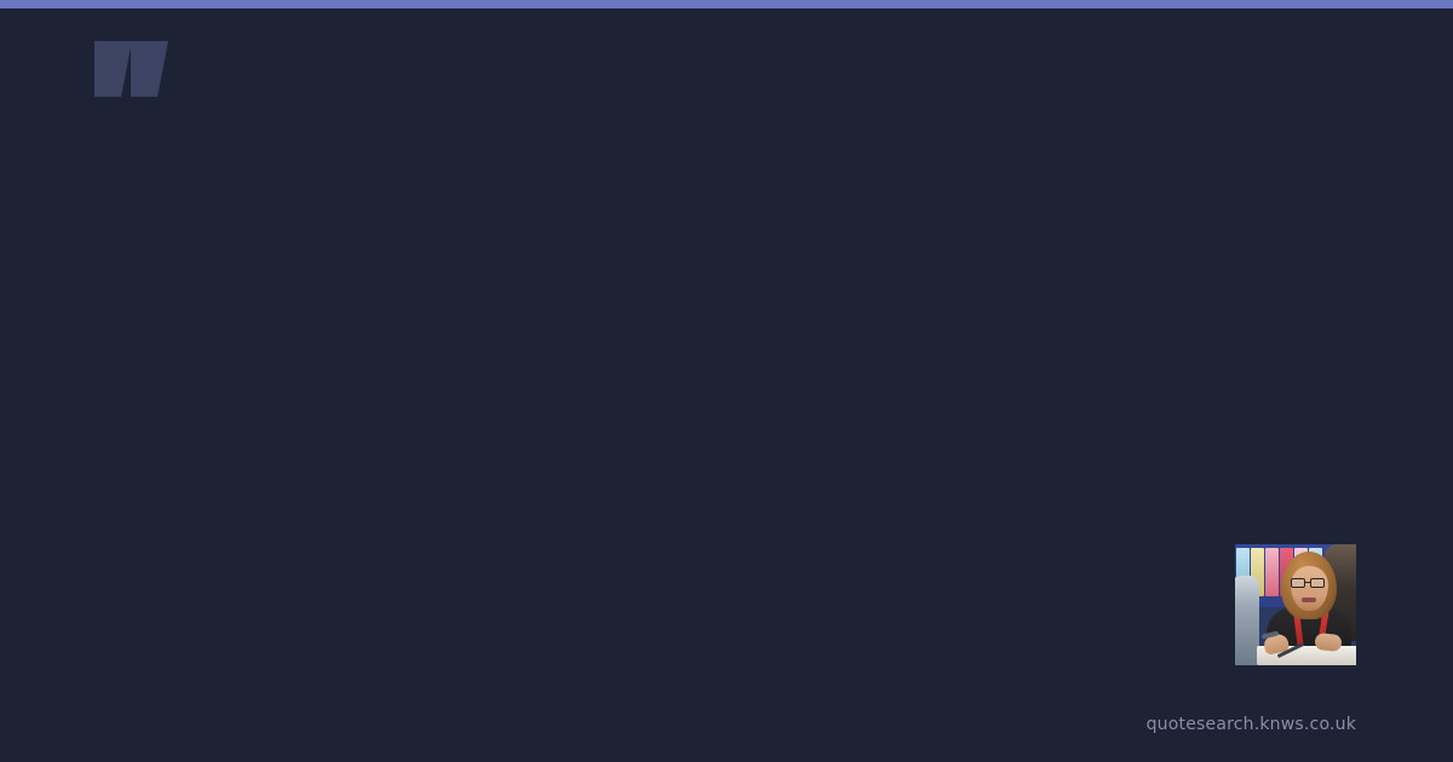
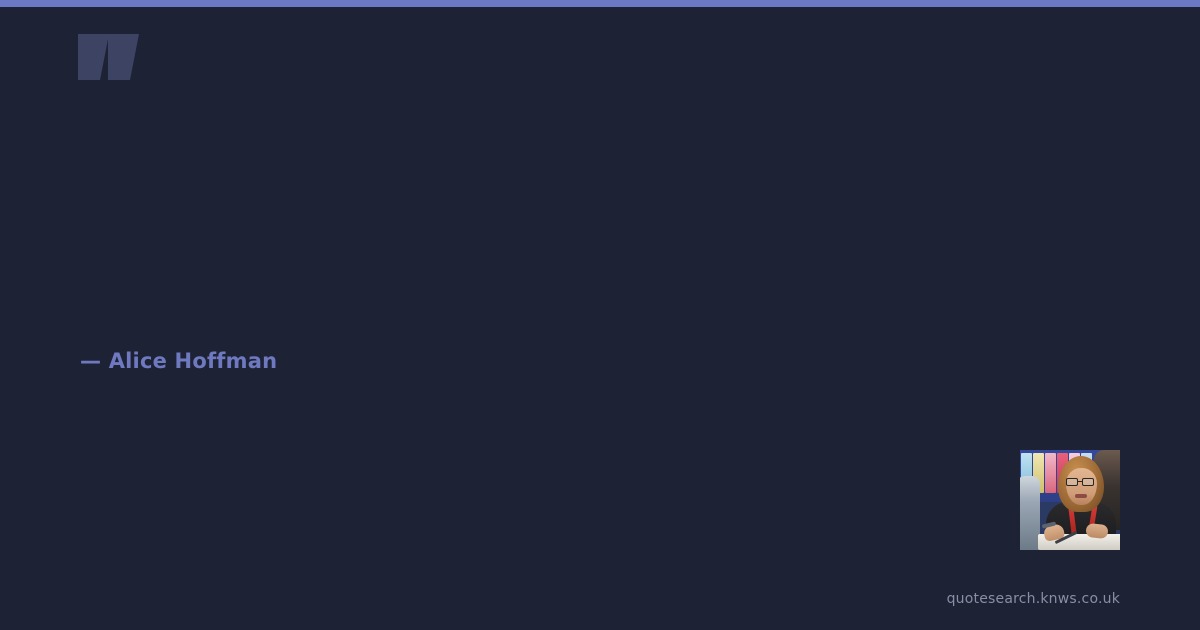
+ — Alice Hoffman
  quotesearch.knws.co.uk
